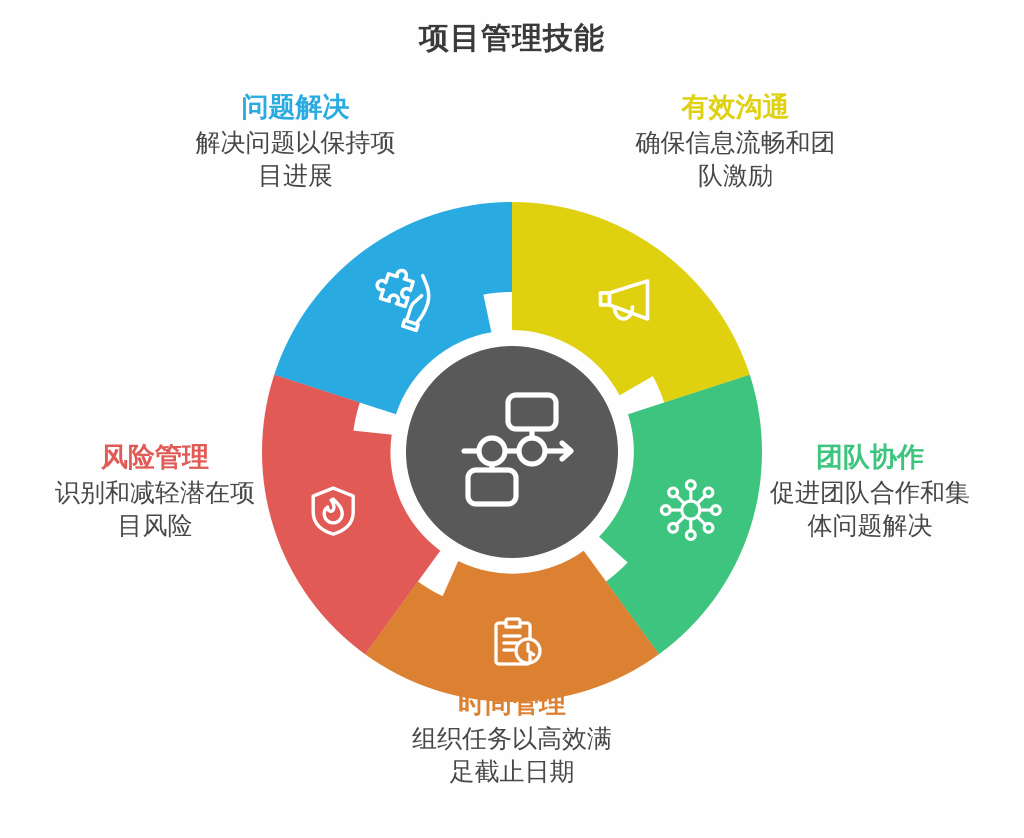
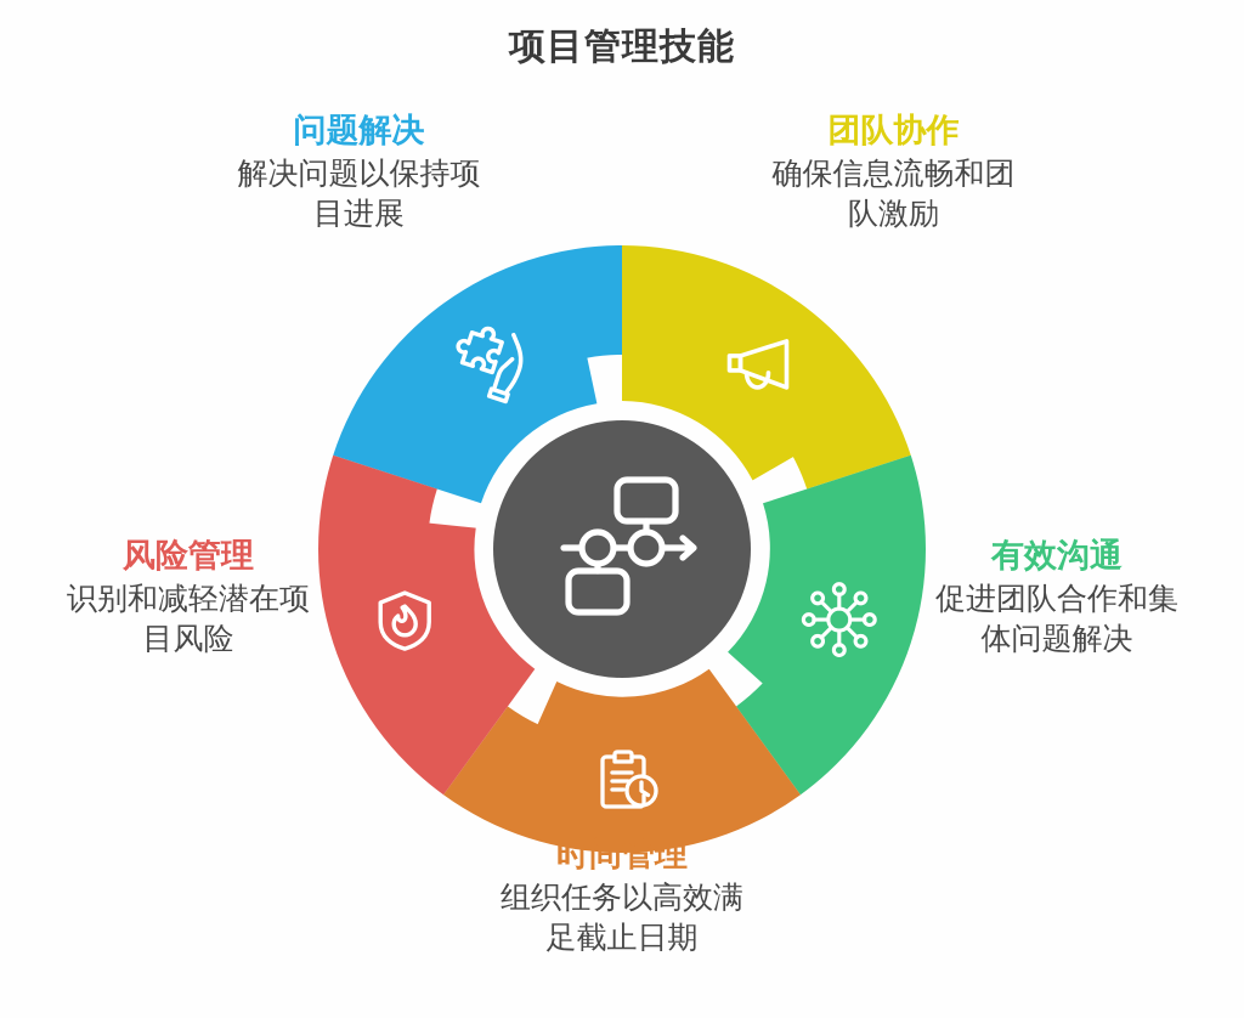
  项目管理技能
  问题解决
  解决问题以保持项
  目进展
- 有效沟通
+ 团队协作
  确保信息流畅和团
  队激励
- 团队协作
+ 有效沟通
  促进团队合作和集
  体问题解决
  风险管理
  识别和减轻潜在项
  目风险
  时间管理
  组织任务以高效满
  足截止日期
